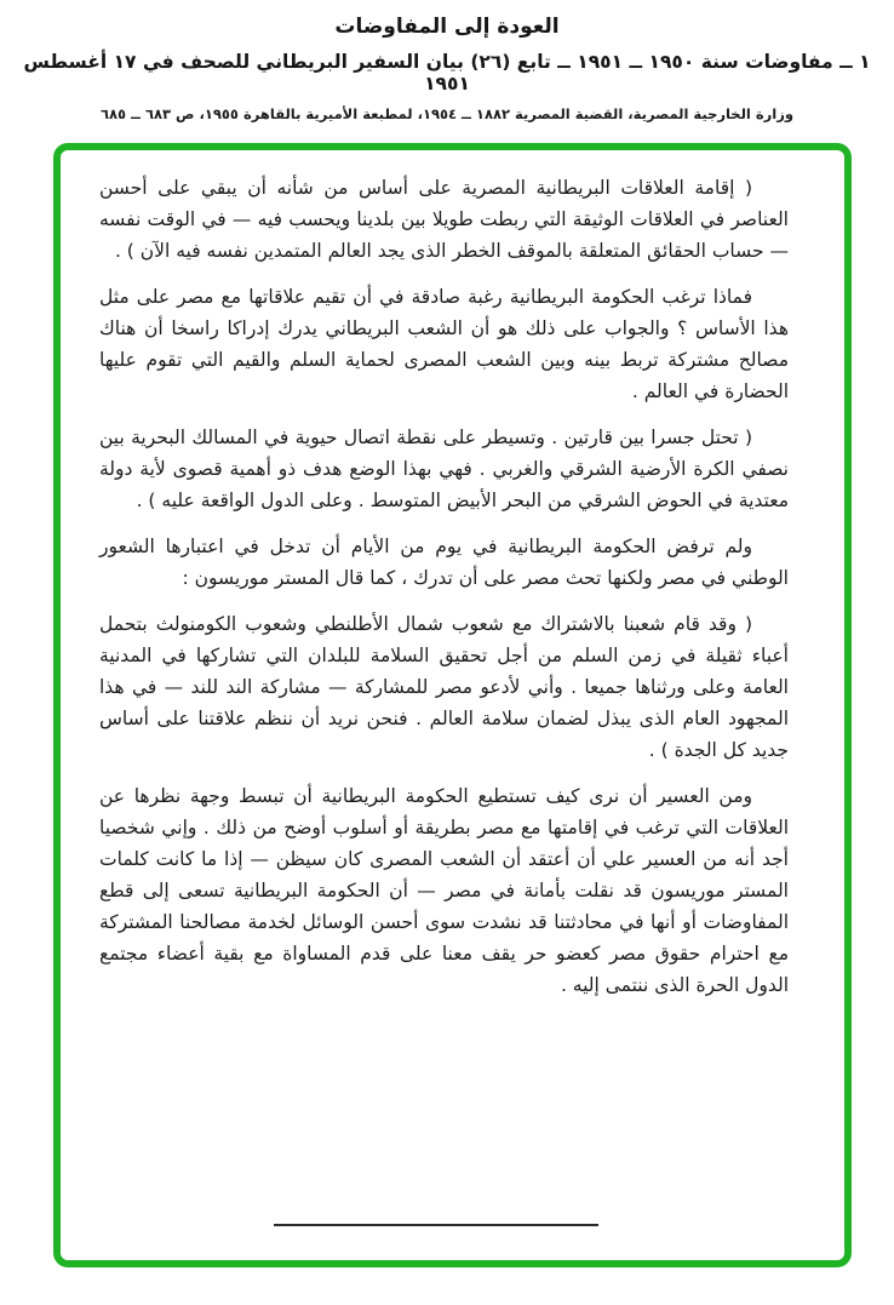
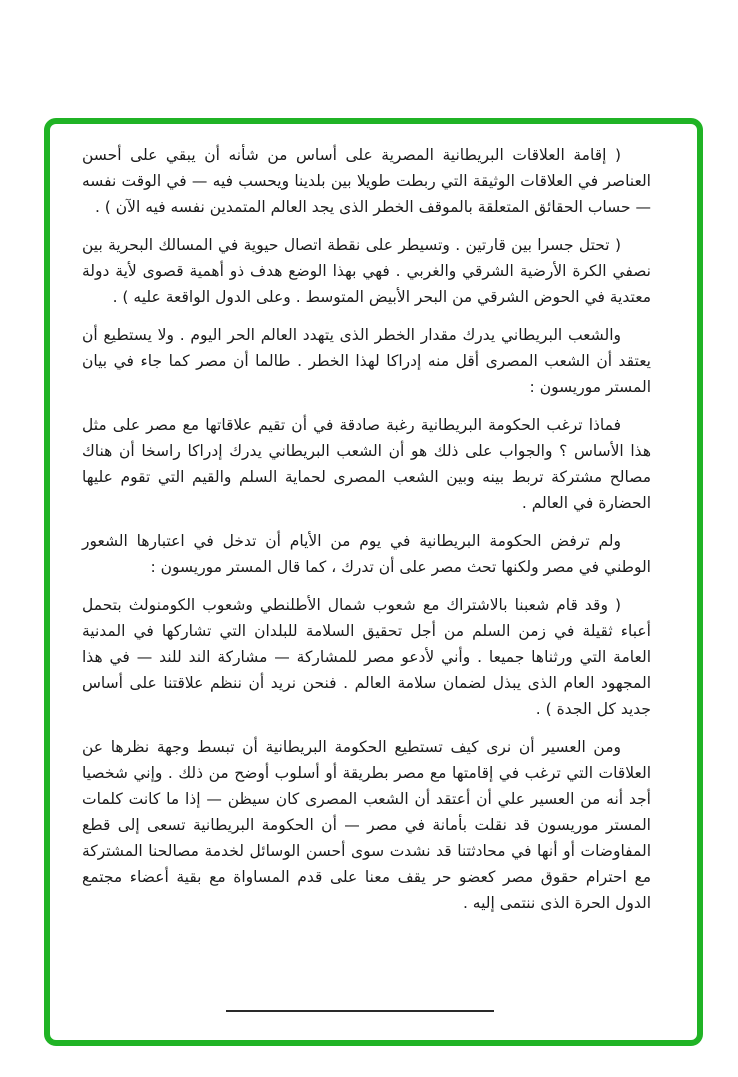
- العودة إلى المفاوضات
- ١ ــ مفاوضات سنة ١٩٥٠ ــ ١٩٥١ ــ تابع (٢٦) بيان السفير البريطاني للصحف في ١٧ أغسطس ١٩٥١
- وزارة الخارجية المصرية، القضية المصرية ١٨٨٢ ــ ١٩٥٤، لمطبعة الأميرية بالقاهرة ١٩٥٥، ص ٦٨٣ ــ ٦٨٥
  ( إقامة العلاقات البريطانية المصرية على أساس من شأنه أن يبقي على أحسن العناصر في العلاقات الوثيقة التي ربطت طويلا بين بلدينا ويحسب فيه — في الوقت نفسه — حساب الحقائق المتعلقة بالموقف الخطر الذى يجد العالم المتمدين نفسه فيه الآن ) .
- فماذا ترغب الحكومة البريطانية رغبة صادقة في أن تقيم علاقاتها مع مصر على مثل هذا الأساس ؟ والجواب على ذلك هو أن الشعب البريطاني يدرك إدراكا راسخا أن هناك مصالح مشتركة تربط بينه وبين الشعب المصرى لحماية السلم والقيم التي تقوم عليها الحضارة في العالم .
+ ( تحتل جسرا بين قارتين . وتسيطر على نقطة اتصال حيوية في المسالك البحرية بين نصفي الكرة الأرضية الشرقي والغربي . فهي بهذا الوضع هدف ذو أهمية قصوى لأية دولة معتدية في الحوض الشرقي من البحر الأبيض المتوسط . وعلى الدول الواقعة عليه ) .
+ والشعب البريطاني يدرك مقدار الخطر الذى يتهدد العالم الحر اليوم . ولا يستطيع أن يعتقد أن الشعب المصرى أقل منه إدراكا لهذا الخطر . طالما أن مصر كما جاء في بيان المستر موريسون :
- ( تحتل جسرا بين قارتين . وتسيطر على نقطة اتصال حيوية في المسالك البحرية بين نصفي الكرة الأرضية الشرقي والغربي . فهي بهذا الوضع هدف ذو أهمية قصوى لأية دولة معتدية في الحوض الشرقي من البحر الأبيض المتوسط . وعلى الدول الواقعة عليه ) .
+ فماذا ترغب الحكومة البريطانية رغبة صادقة في أن تقيم علاقاتها مع مصر على مثل هذا الأساس ؟ والجواب على ذلك هو أن الشعب البريطاني يدرك إدراكا راسخا أن هناك مصالح مشتركة تربط بينه وبين الشعب المصرى لحماية السلم والقيم التي تقوم عليها الحضارة في العالم .
  ولم ترفض الحكومة البريطانية في يوم من الأيام أن تدخل في اعتبارها الشعور الوطني في مصر ولكنها تحث مصر على أن تدرك ، كما قال المستر موريسون :
- ( وقد قام شعبنا بالاشتراك مع شعوب شمال الأطلنطي وشعوب الكومنولث بتحمل أعباء ثقيلة في زمن السلم من أجل تحقيق السلامة للبلدان التي تشاركها في المدنية العامة وعلى ورثناها جميعا . وأني لأدعو مصر للمشاركة — مشاركة الند للند — في هذا المجهود العام الذى يبذل لضمان سلامة العالم . فنحن نريد أن ننظم علاقتنا على أساس جديد كل الجدة ) .
+ ( وقد قام شعبنا بالاشتراك مع شعوب شمال الأطلنطي وشعوب الكومنولث بتحمل أعباء ثقيلة في زمن السلم من أجل تحقيق السلامة للبلدان التي تشاركها في المدنية العامة التي ورثناها جميعا . وأني لأدعو مصر للمشاركة — مشاركة الند للند — في هذا المجهود العام الذى يبذل لضمان سلامة العالم . فنحن نريد أن ننظم علاقتنا على أساس جديد كل الجدة ) .
  ومن العسير أن نرى كيف تستطيع الحكومة البريطانية أن تبسط وجهة نظرها عن العلاقات التي ترغب في إقامتها مع مصر بطريقة أو أسلوب أوضح من ذلك . وإني شخصيا أجد أنه من العسير علي أن أعتقد أن الشعب المصرى كان سيظن — إذا ما كانت كلمات المستر موريسون قد نقلت بأمانة في مصر — أن الحكومة البريطانية تسعى إلى قطع المفاوضات أو أنها في محادثتنا قد نشدت سوى أحسن الوسائل لخدمة مصالحنا المشتركة مع احترام حقوق مصر كعضو حر يقف معنا على قدم المساواة مع بقية أعضاء مجتمع الدول الحرة الذى ننتمى إليه .
